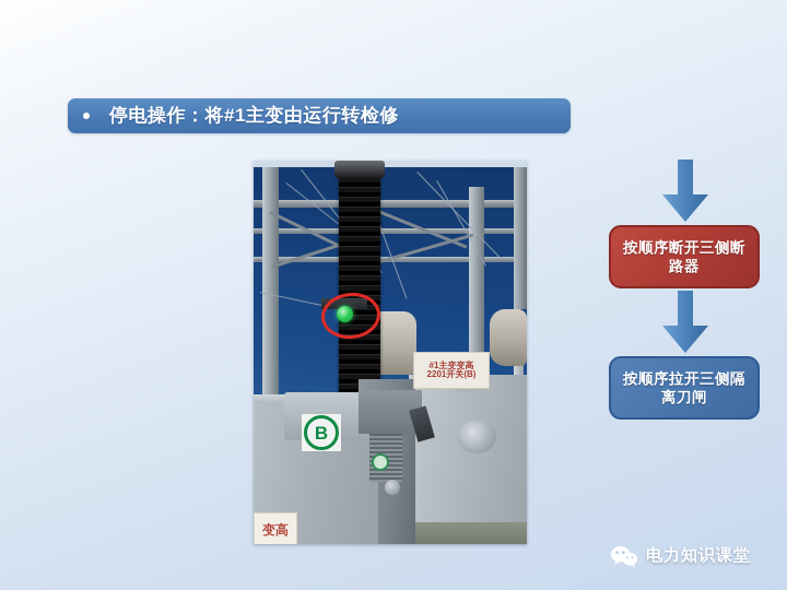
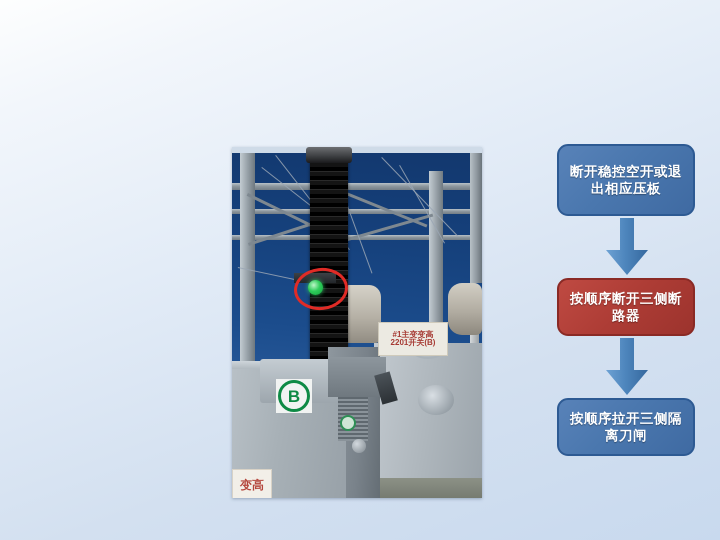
- 停电操作：将#1主变由运行转检修
  #1主变变高
  2201开关(B)
  B
  变高
+ 断开稳控空开或退出相应压板
  按顺序断开三侧断路器
  按顺序拉开三侧隔离刀闸
- 电力知识课堂
